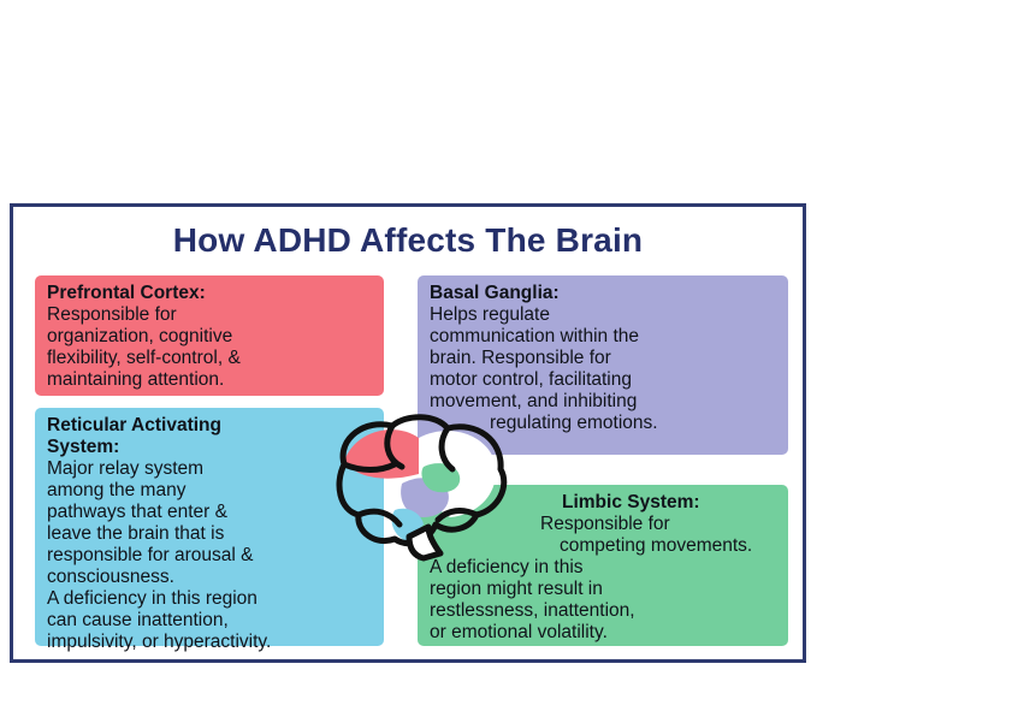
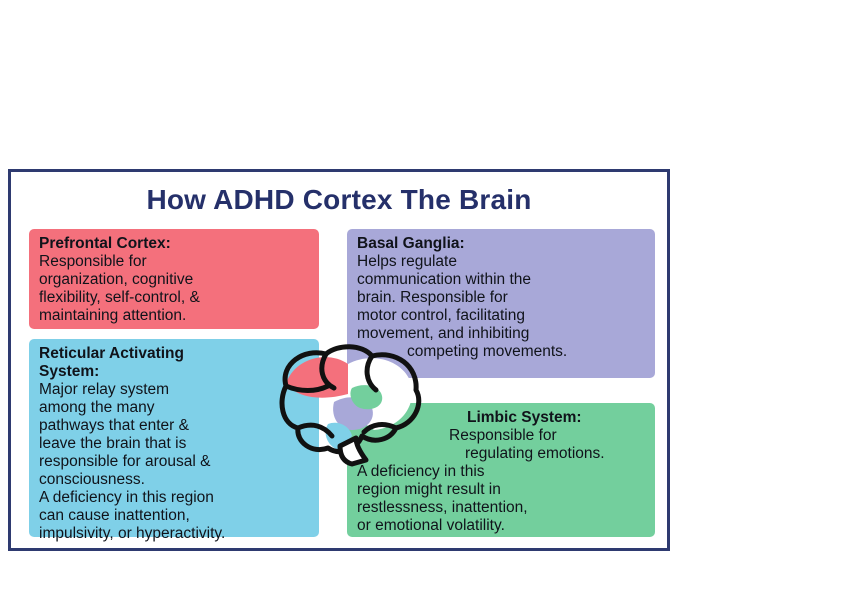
- How ADHD Affects The Brain
+ How ADHD Cortex The Brain
  Prefrontal Cortex:
  Responsible for
  organization, cognitive
  flexibility, self-control, &
  maintaining attention.
  Basal Ganglia:
  Helps regulate
  communication within the
  brain. Responsible for
  motor control, facilitating
  movement, and inhibiting
- regulating emotions.
+ competing movements.
  Reticular Activating
  System:
  Major relay system
  among the many
  pathways that enter &
  leave the brain that is
  responsible for arousal &
  consciousness.
  A deficiency in this region
  can cause inattention,
  impulsivity, or hyperactivity.
  Limbic System:
  Responsible for
- competing movements.
+ regulating emotions.
  A deficiency in this
  region might result in
  restlessness, inattention,
  or emotional volatility.
